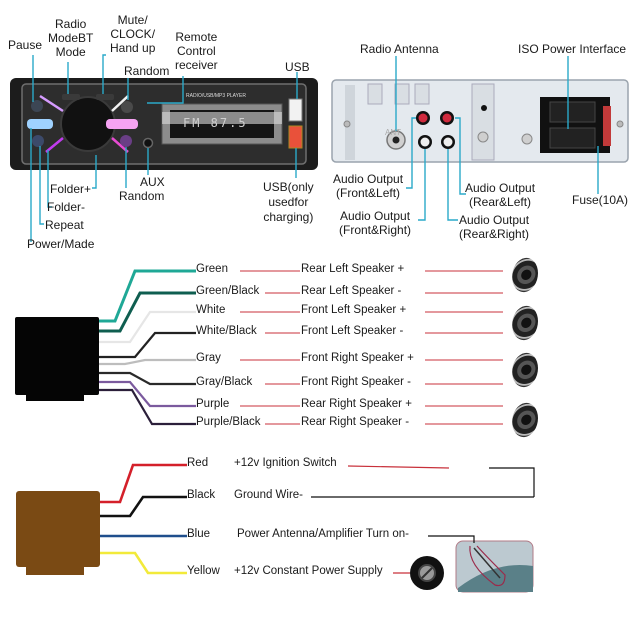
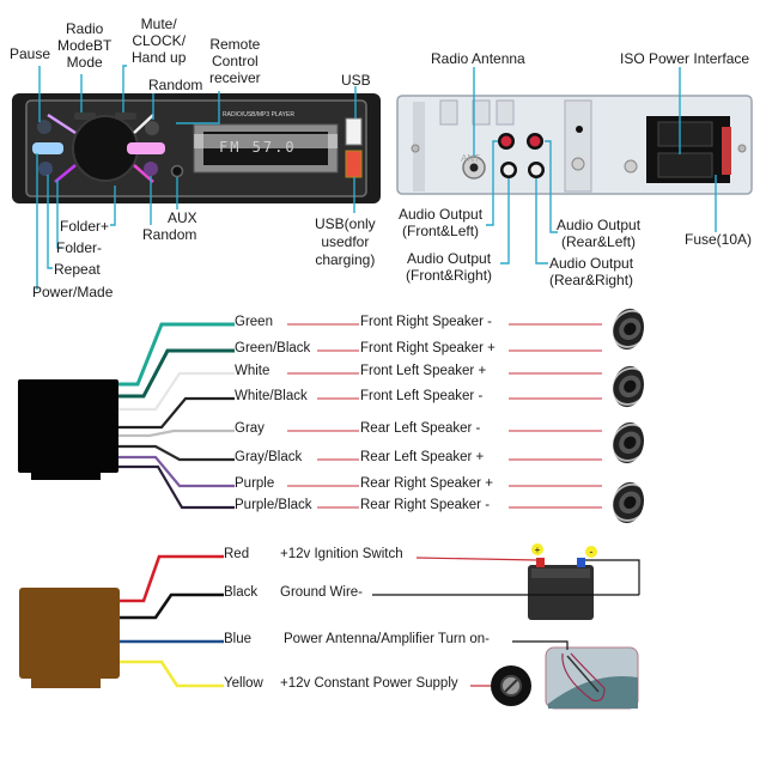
+ +
+ -
- FM 87.5
+ FM 57.0
  Pause
  Radio
  ModeBT
  Mode
  Mute/
  CLOCK/
  Hand up
  Random
  Remote
  Control
  receiver
  USB
  Folder+
  Folder-
  Repeat
  Power/Made
  AUX
  Random
  USB(only
  usedfor
  charging)
  ANT
  Radio Antenna
  ISO Power Interface
  Audio Output
  (Front&Left)
  Audio Output
  (Front&Right)
  Audio Output
  (Rear&Left)
  Audio Output
  (Rear&Right)
  Fuse(10A)
  Green
- Rear Left Speaker +
+ Front Right Speaker -
  Green/Black
- Rear Left Speaker -
+ Front Right Speaker +
  White
  Front Left Speaker +
  White/Black
  Front Left Speaker -
  Gray
- Front Right Speaker +
+ Rear Left Speaker -
  Gray/Black
- Front Right Speaker -
+ Rear Left Speaker +
  Purple
  Rear Right Speaker +
  Purple/Black
  Rear Right Speaker -
  Red
  +12v Ignition Switch
  Black
  Ground Wire-
  Blue
  Power Antenna/Amplifier Turn on-
  Yellow
  +12v Constant Power Supply
